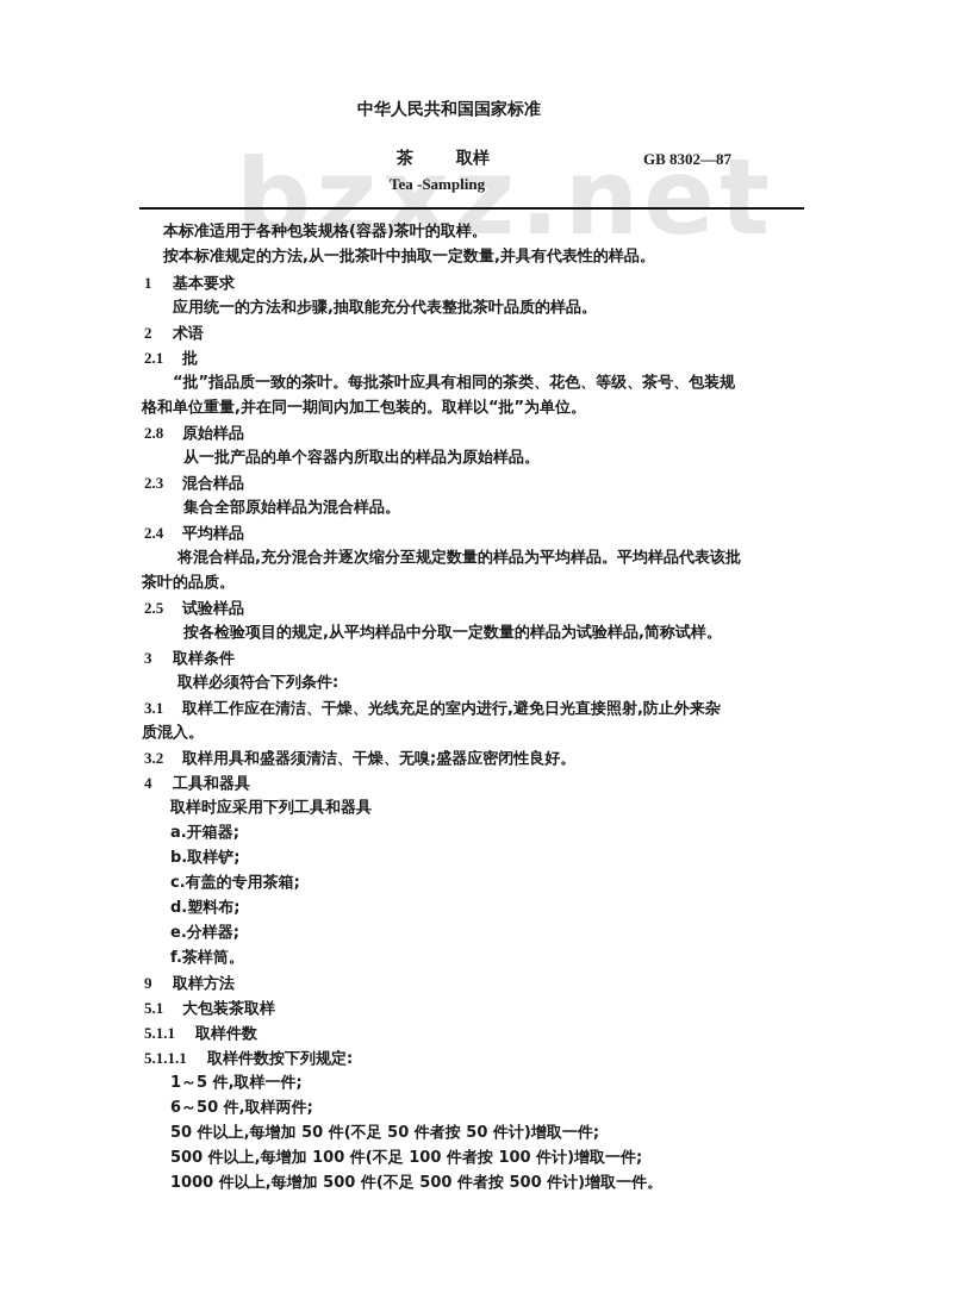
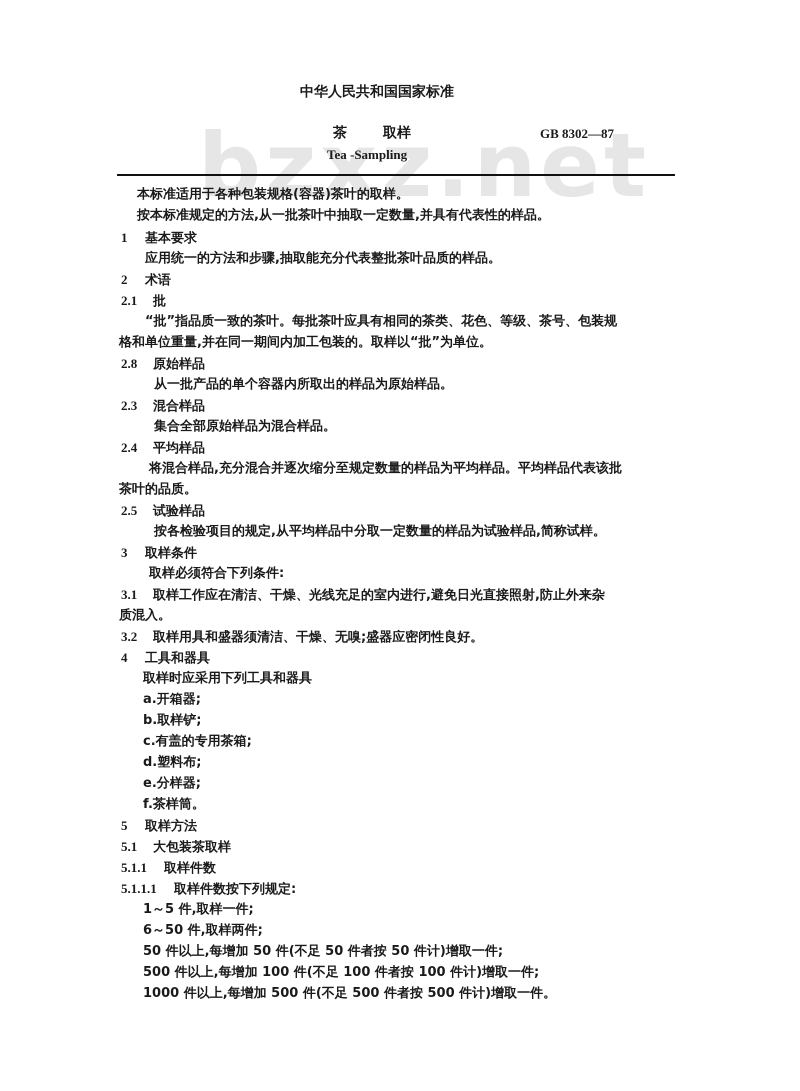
  bzxz.net
  中华人民共和国国家标准
  茶 取样
  GB 8302—87
  Tea -Sampling
  本标准适用于各种包装规格(容器)茶叶的取样。
  按本标准规定的方法,从一批茶叶中抽取一定数量,并具有代表性的样品。
  1 基本要求
  应用统一的方法和步骤,抽取能充分代表整批茶叶品质的样品。
  2 术语
  2.1 批
  “批”指品质一致的茶叶。每批茶叶应具有相同的茶类、花色、等级、茶号、包装规
  格和单位重量,并在同一期间内加工包装的。取样以“批”为单位。
  2.8 原始样品
  从一批产品的单个容器内所取出的样品为原始样品。
  2.3 混合样品
  集合全部原始样品为混合样品。
  2.4 平均样品
  将混合样品,充分混合并逐次缩分至规定数量的样品为平均样品。平均样品代表该批
  茶叶的品质。
  2.5 试验样品
  按各检验项目的规定,从平均样品中分取一定数量的样品为试验样品,简称试样。
  3 取样条件
  取样必须符合下列条件:
  3.1 取样工作应在清洁、干燥、光线充足的室内进行,避免日光直接照射,防止外来杂
  质混入。
  3.2 取样用具和盛器须清洁、干燥、无嗅;盛器应密闭性良好。
  4 工具和器具
  取样时应采用下列工具和器具
  a.开箱器;
  b.取样铲;
  c.有盖的专用茶箱;
  d.塑料布;
  e.分样器;
  f.茶样筒。
- 9 取样方法
+ 5 取样方法
  5.1 大包装茶取样
  5.1.1 取样件数
  5.1.1.1 取样件数按下列规定:
  1～5 件,取样一件;
  6～50 件,取样两件;
  50 件以上,每增加 50 件(不足 50 件者按 50 件计)增取一件;
  500 件以上,每增加 100 件(不足 100 件者按 100 件计)增取一件;
  1000 件以上,每增加 500 件(不足 500 件者按 500 件计)增取一件。
